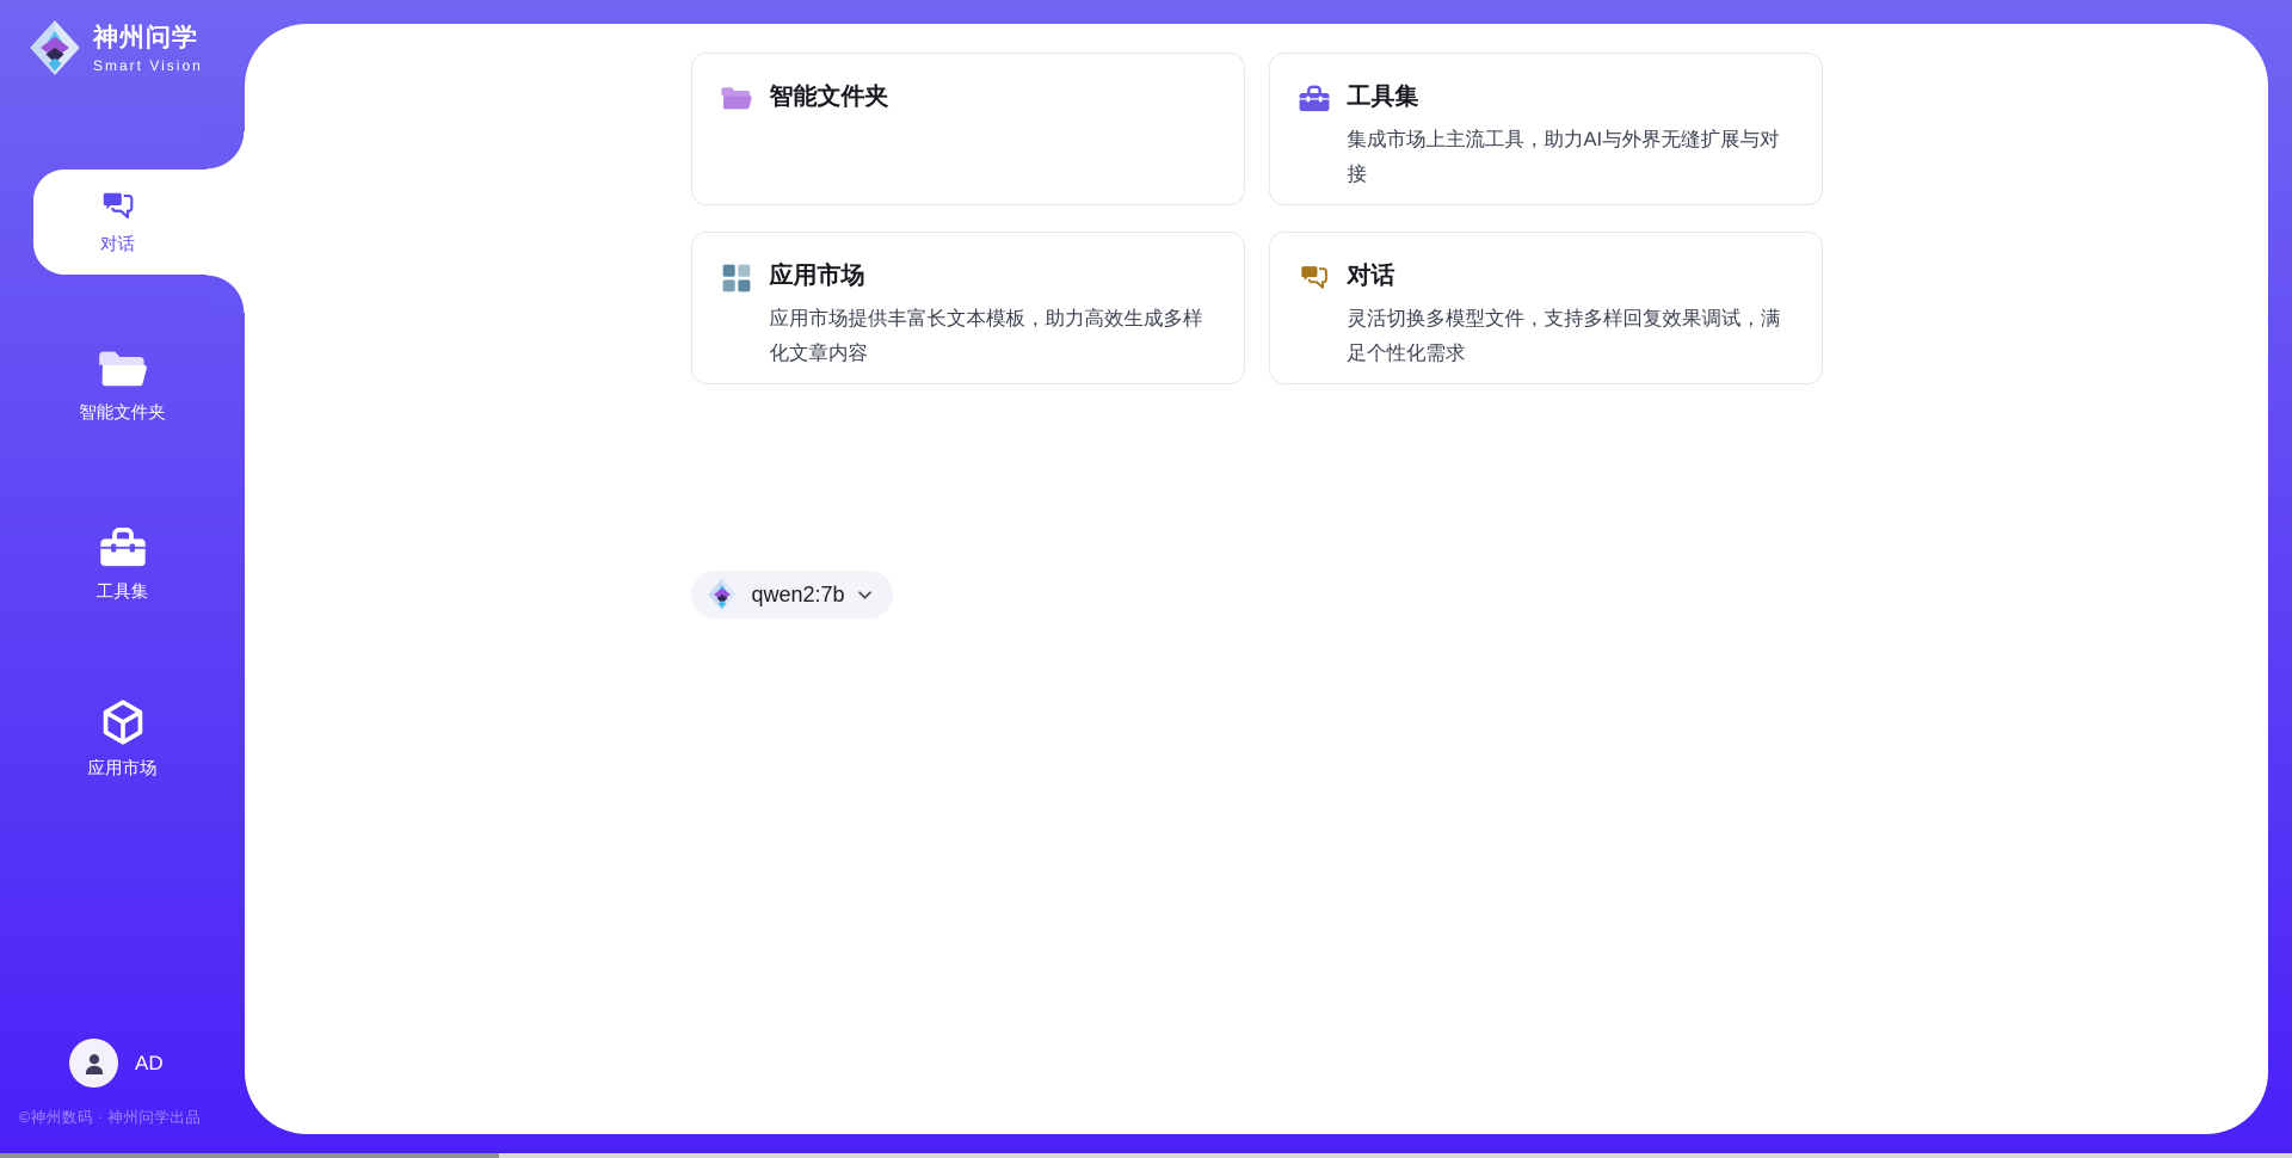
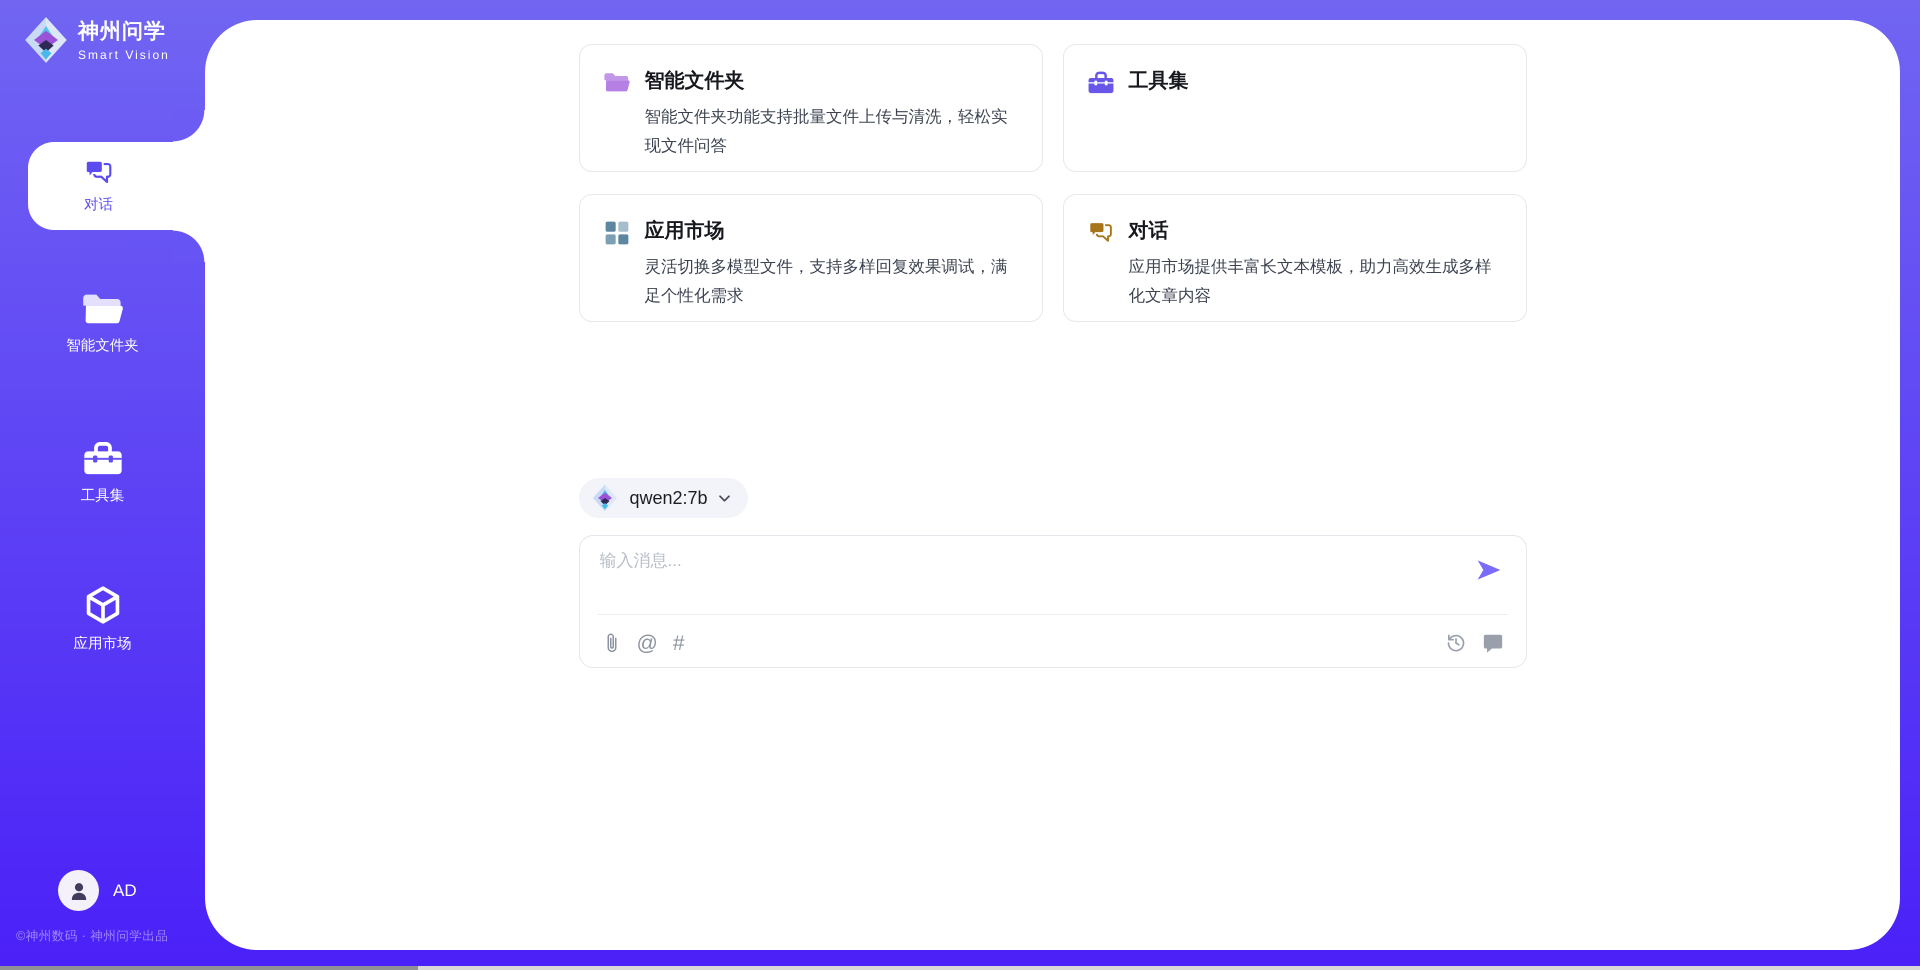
  神州问学
  Smart Vision
  对话
  智能文件夹
  工具集
  应用市场
  AD
  ©神州数码 · 神州问学出品
  智能文件夹
+ 智能文件夹功能支持批量文件上传与清洗，轻松实现文件问答
  工具集
- 集成市场上主流工具，助力AI与外界无缝扩展与对接
  应用市场
- 应用市场提供丰富长文本模板，助力高效生成多样化文章内容
+ 灵活切换多模型文件，支持多样回复效果调试，满足个性化需求
  对话
- 灵活切换多模型文件，支持多样回复效果调试，满足个性化需求
+ 应用市场提供丰富长文本模板，助力高效生成多样化文章内容
  qwen2:7b
+ 输入消息...
+ @
+ #
